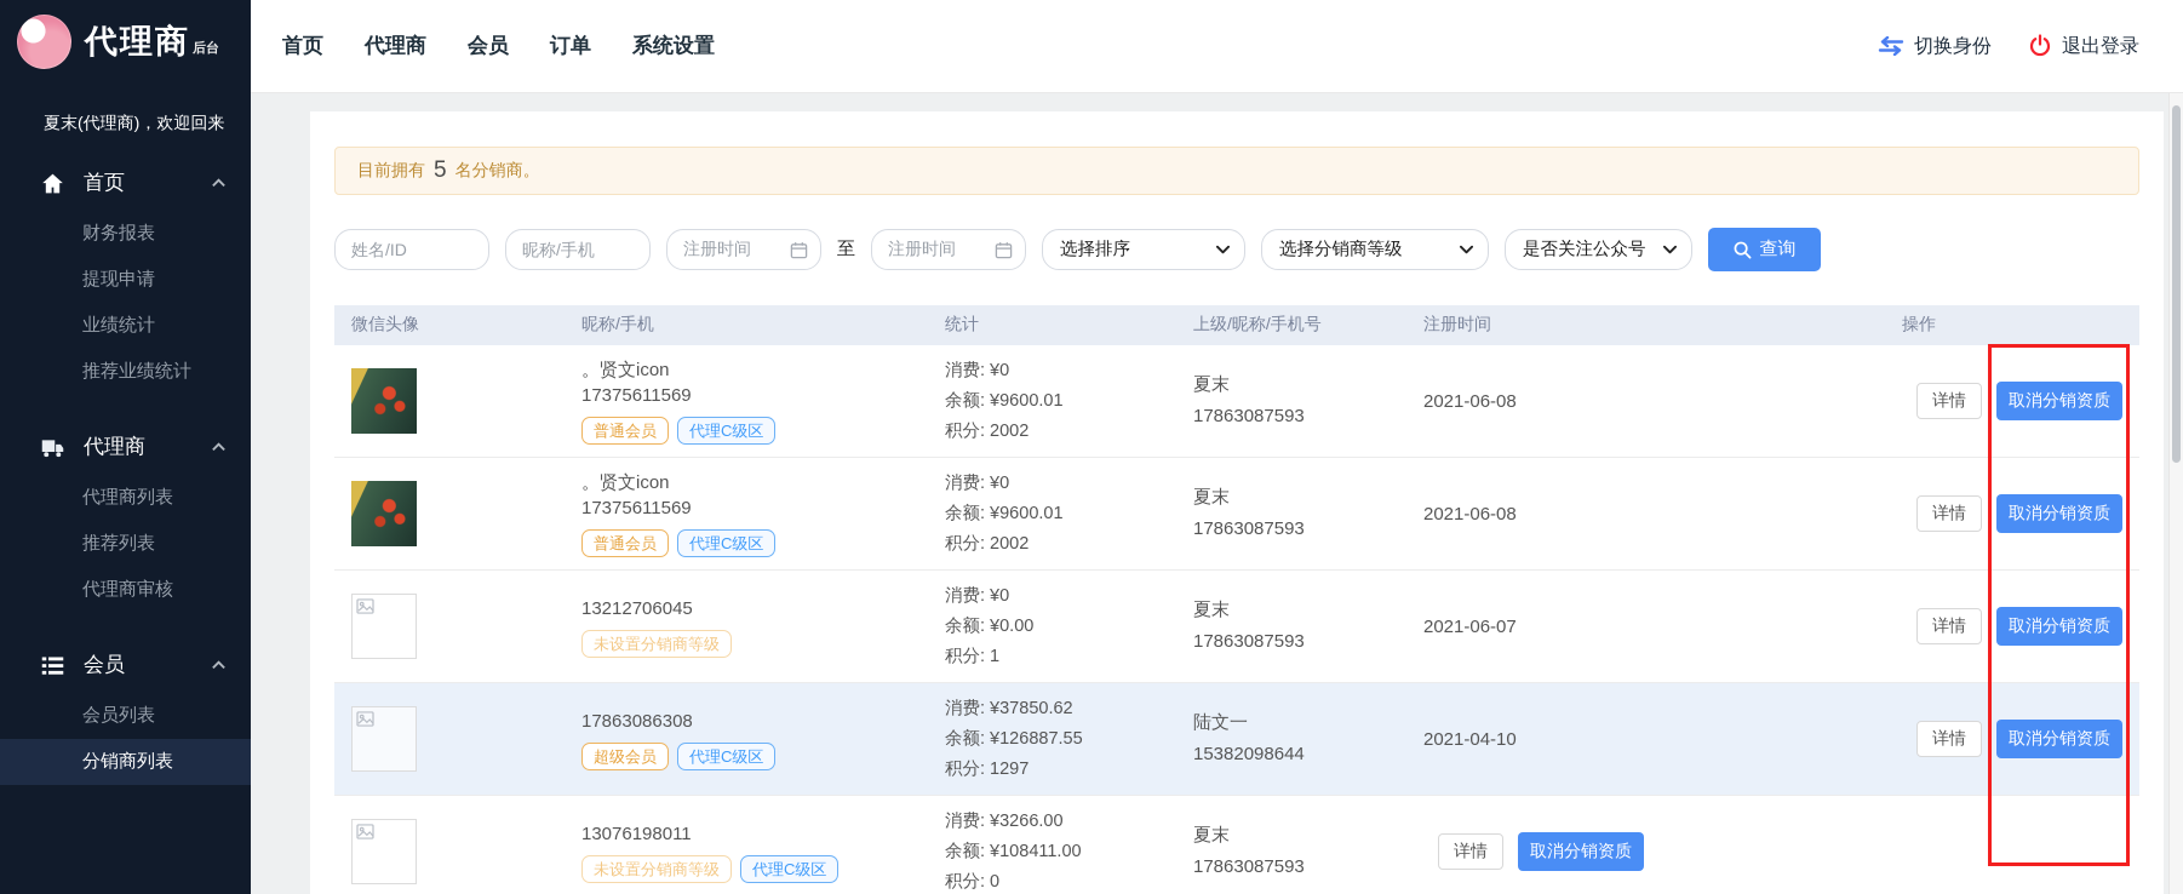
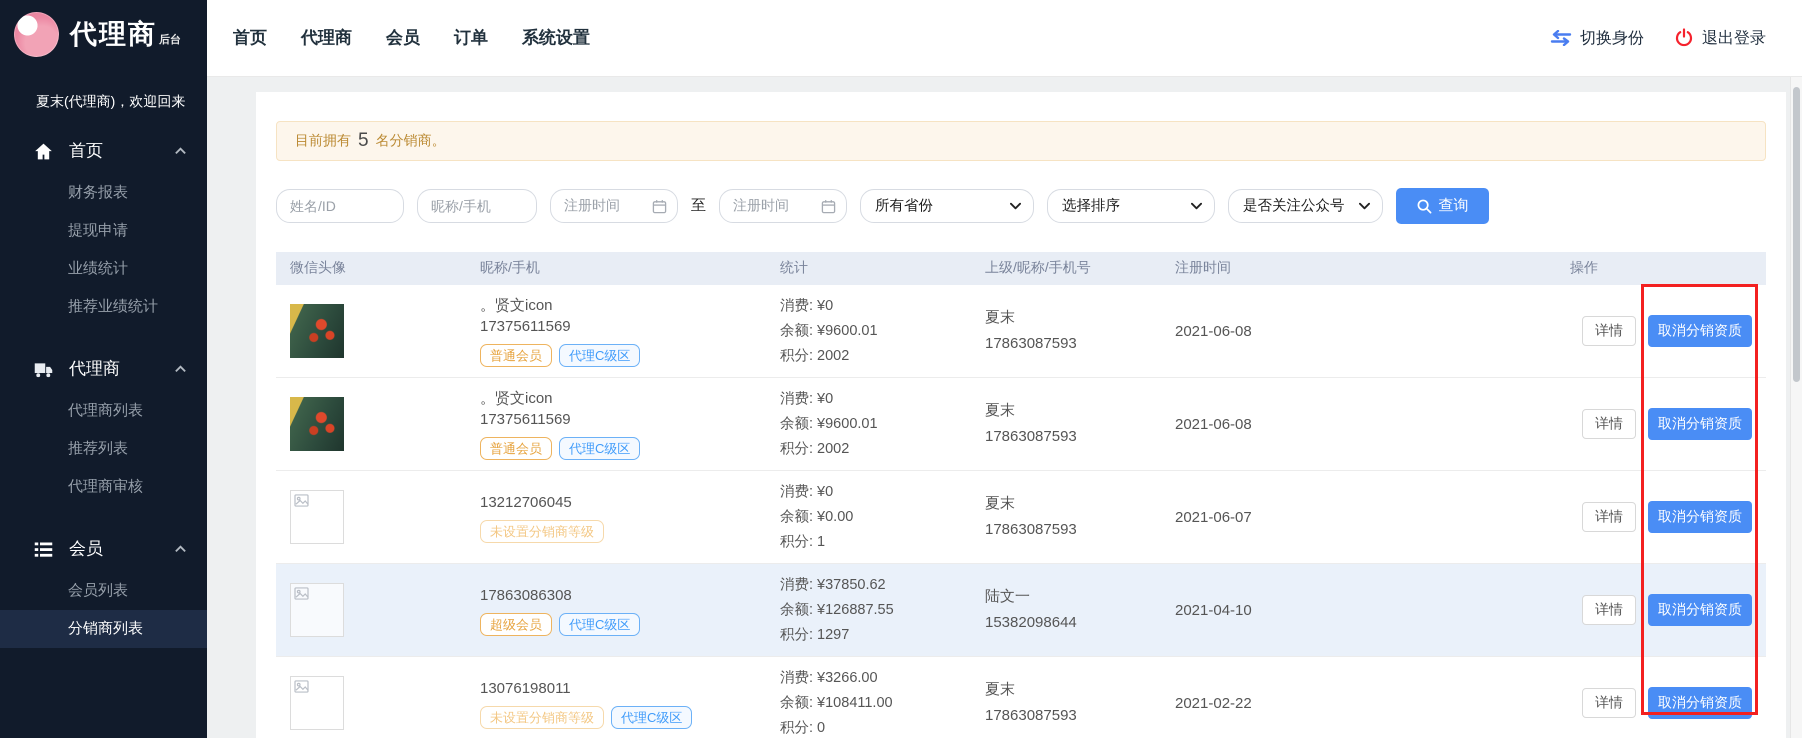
  代理商 后台
  夏末(代理商)，欢迎回来
  首页
  财务报表
  提现申请
  业绩统计
  推荐业绩统计
  代理商
  代理商列表
  推荐列表
  代理商审核
  会员
  会员列表
  分销商列表
  首页
  代理商
  会员
  订单
  系统设置
  切换身份
  退出登录
  目前拥有
  5
  名分销商。
  姓名/ID
  昵称/手机
  注册时间
  至
  注册时间
+ 所有省份
  选择排序
- 选择分销商等级
  是否关注公众号
  查询
  微信头像
  昵称/手机
  统计
  上级/昵称/手机号
  注册时间
  操作
  。贤文icon
  17375611569
  普通会员
  代理C级区
  消费: ¥0
  余额: ¥9600.01
  积分: 2002
  夏末
  17863087593
  2021-06-08
  详情
  取消分销资质
  。贤文icon
  17375611569
  普通会员
  代理C级区
  消费: ¥0
  余额: ¥9600.01
  积分: 2002
  夏末
  17863087593
  2021-06-08
  详情
  取消分销资质
  13212706045
  未设置分销商等级
  消费: ¥0
  余额: ¥0.00
  积分: 1
  夏末
  17863087593
  2021-06-07
  详情
  取消分销资质
  17863086308
  超级会员
  代理C级区
  消费: ¥37850.62
  余额: ¥126887.55
  积分: 1297
  陆文一
  15382098644
  2021-04-10
  详情
  取消分销资质
  13076198011
  未设置分销商等级
  代理C级区
  消费: ¥3266.00
  余额: ¥108411.00
  积分: 0
  夏末
  17863087593
+ 2021-02-22
  详情
  取消分销资质
